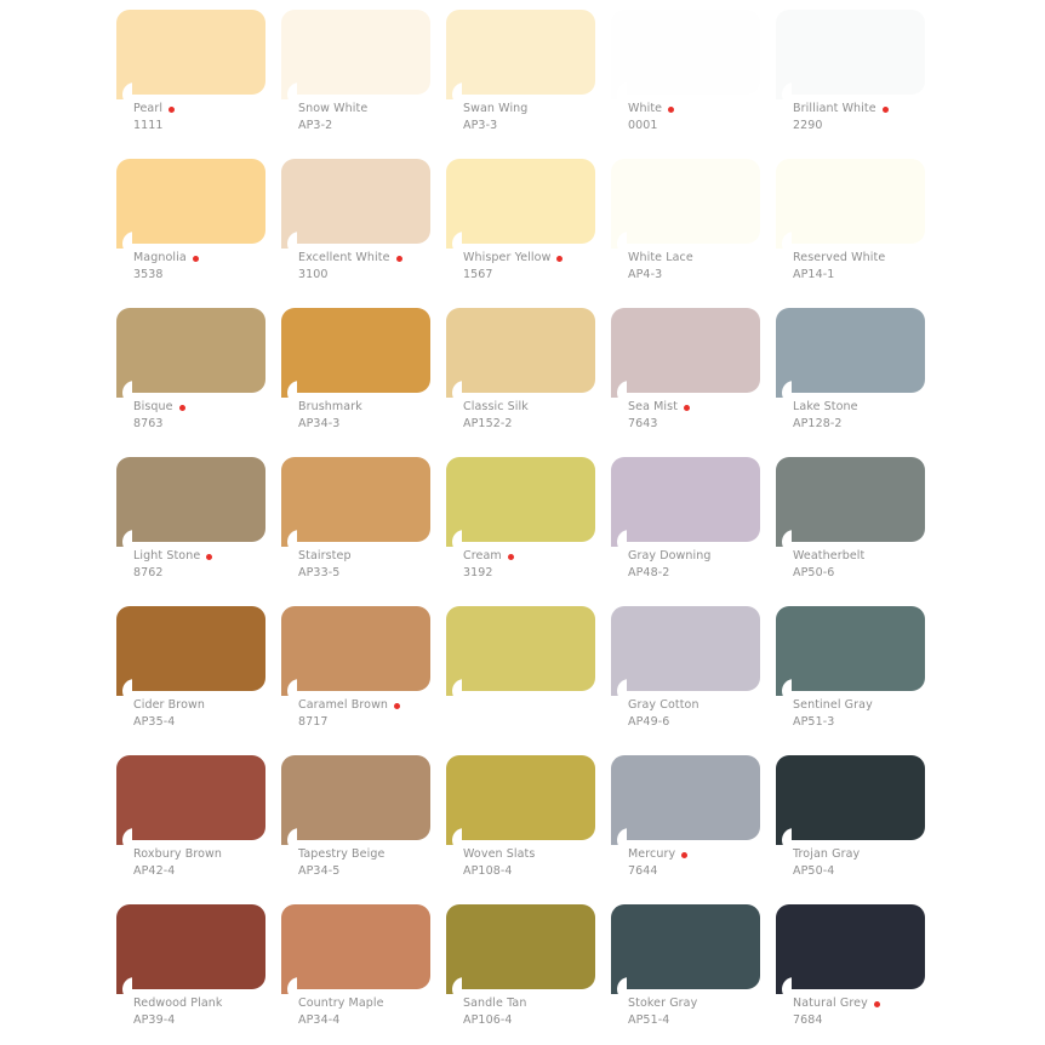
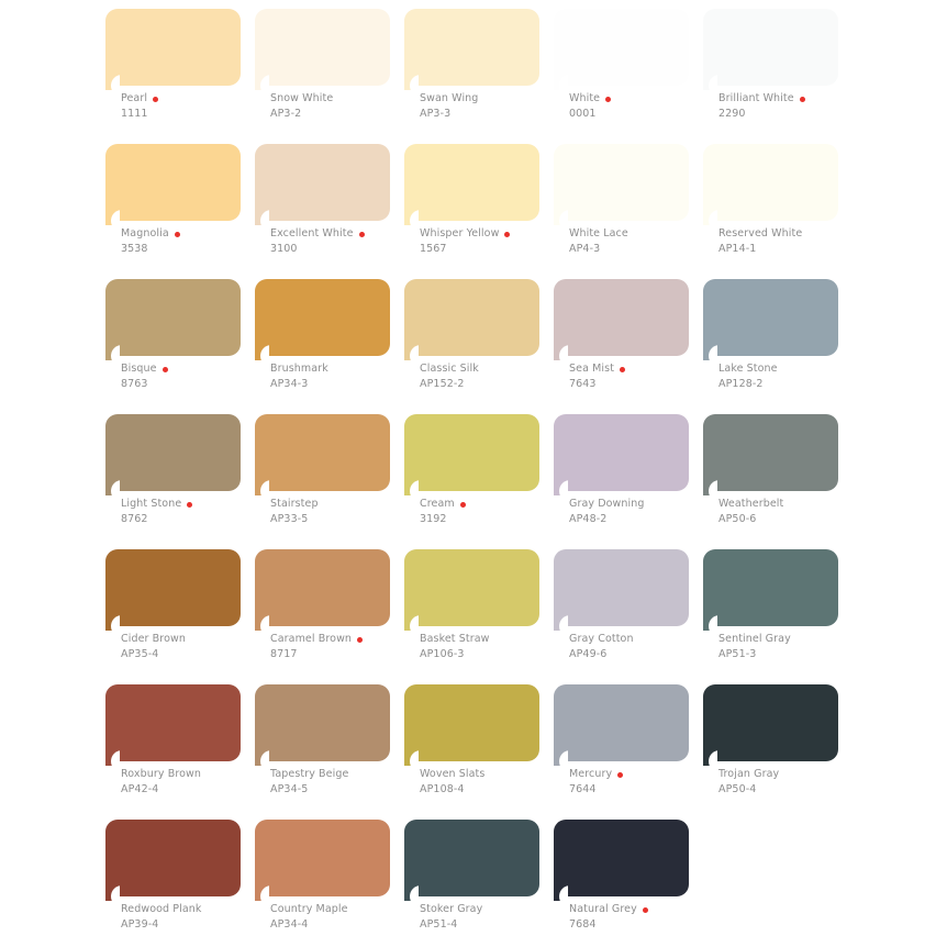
  Pearl
  1111
  Snow White
  AP3-2
  Swan Wing
  AP3-3
  White
  0001
  Brilliant White
  2290
  Magnolia
  3538
  Excellent White
  3100
  Whisper Yellow
  1567
  White Lace
  AP4-3
  Reserved White
  AP14-1
  Bisque
  8763
  Brushmark
  AP34-3
  Classic Silk
  AP152-2
  Sea Mist
  7643
  Lake Stone
  AP128-2
  Light Stone
  8762
  Stairstep
  AP33-5
  Cream
  3192
  Gray Downing
  AP48-2
  Weatherbelt
  AP50-6
  Cider Brown
  AP35-4
  Caramel Brown
  8717
+ Basket Straw
+ AP106-3
  Gray Cotton
  AP49-6
  Sentinel Gray
  AP51-3
  Roxbury Brown
  AP42-4
  Tapestry Beige
  AP34-5
  Woven Slats
  AP108-4
  Mercury
  7644
  Trojan Gray
  AP50-4
  Redwood Plank
  AP39-4
  Country Maple
  AP34-4
- Sandle Tan
- AP106-4
  Stoker Gray
  AP51-4
  Natural Grey
  7684
